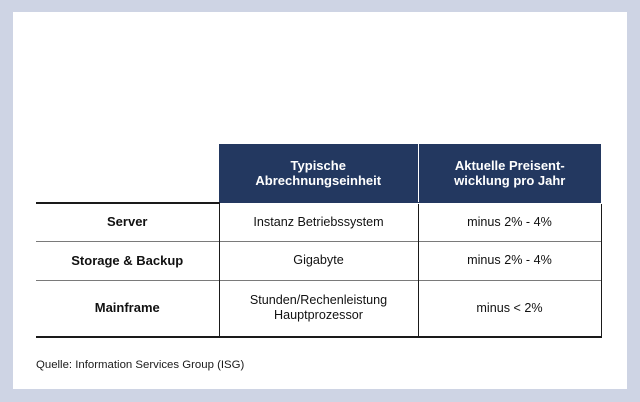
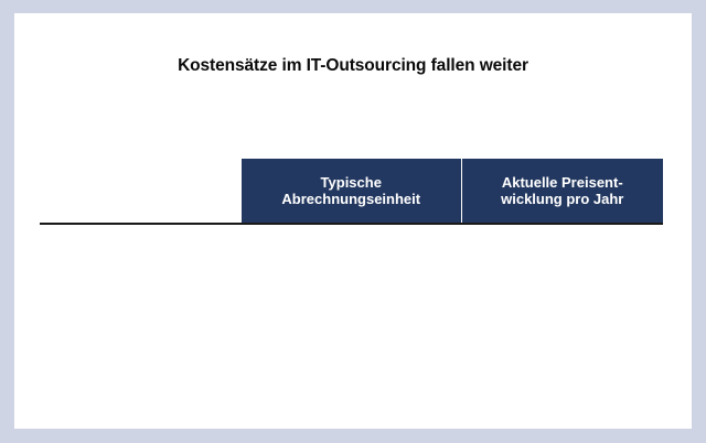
+ Kostensätze im IT-Outsourcing fallen weiter
  	Typische Abrechnungseinheit	Aktuelle Preisent- wicklung pro Jahr
- Server	Instanz Betriebssystem	minus 2% - 4%
- Storage & Backup	Gigabyte	minus 2% - 4%
- Mainframe	Stunden/Rechenleistung Hauptprozessor	minus < 2%
- Quelle: Information Services Group (ISG)
